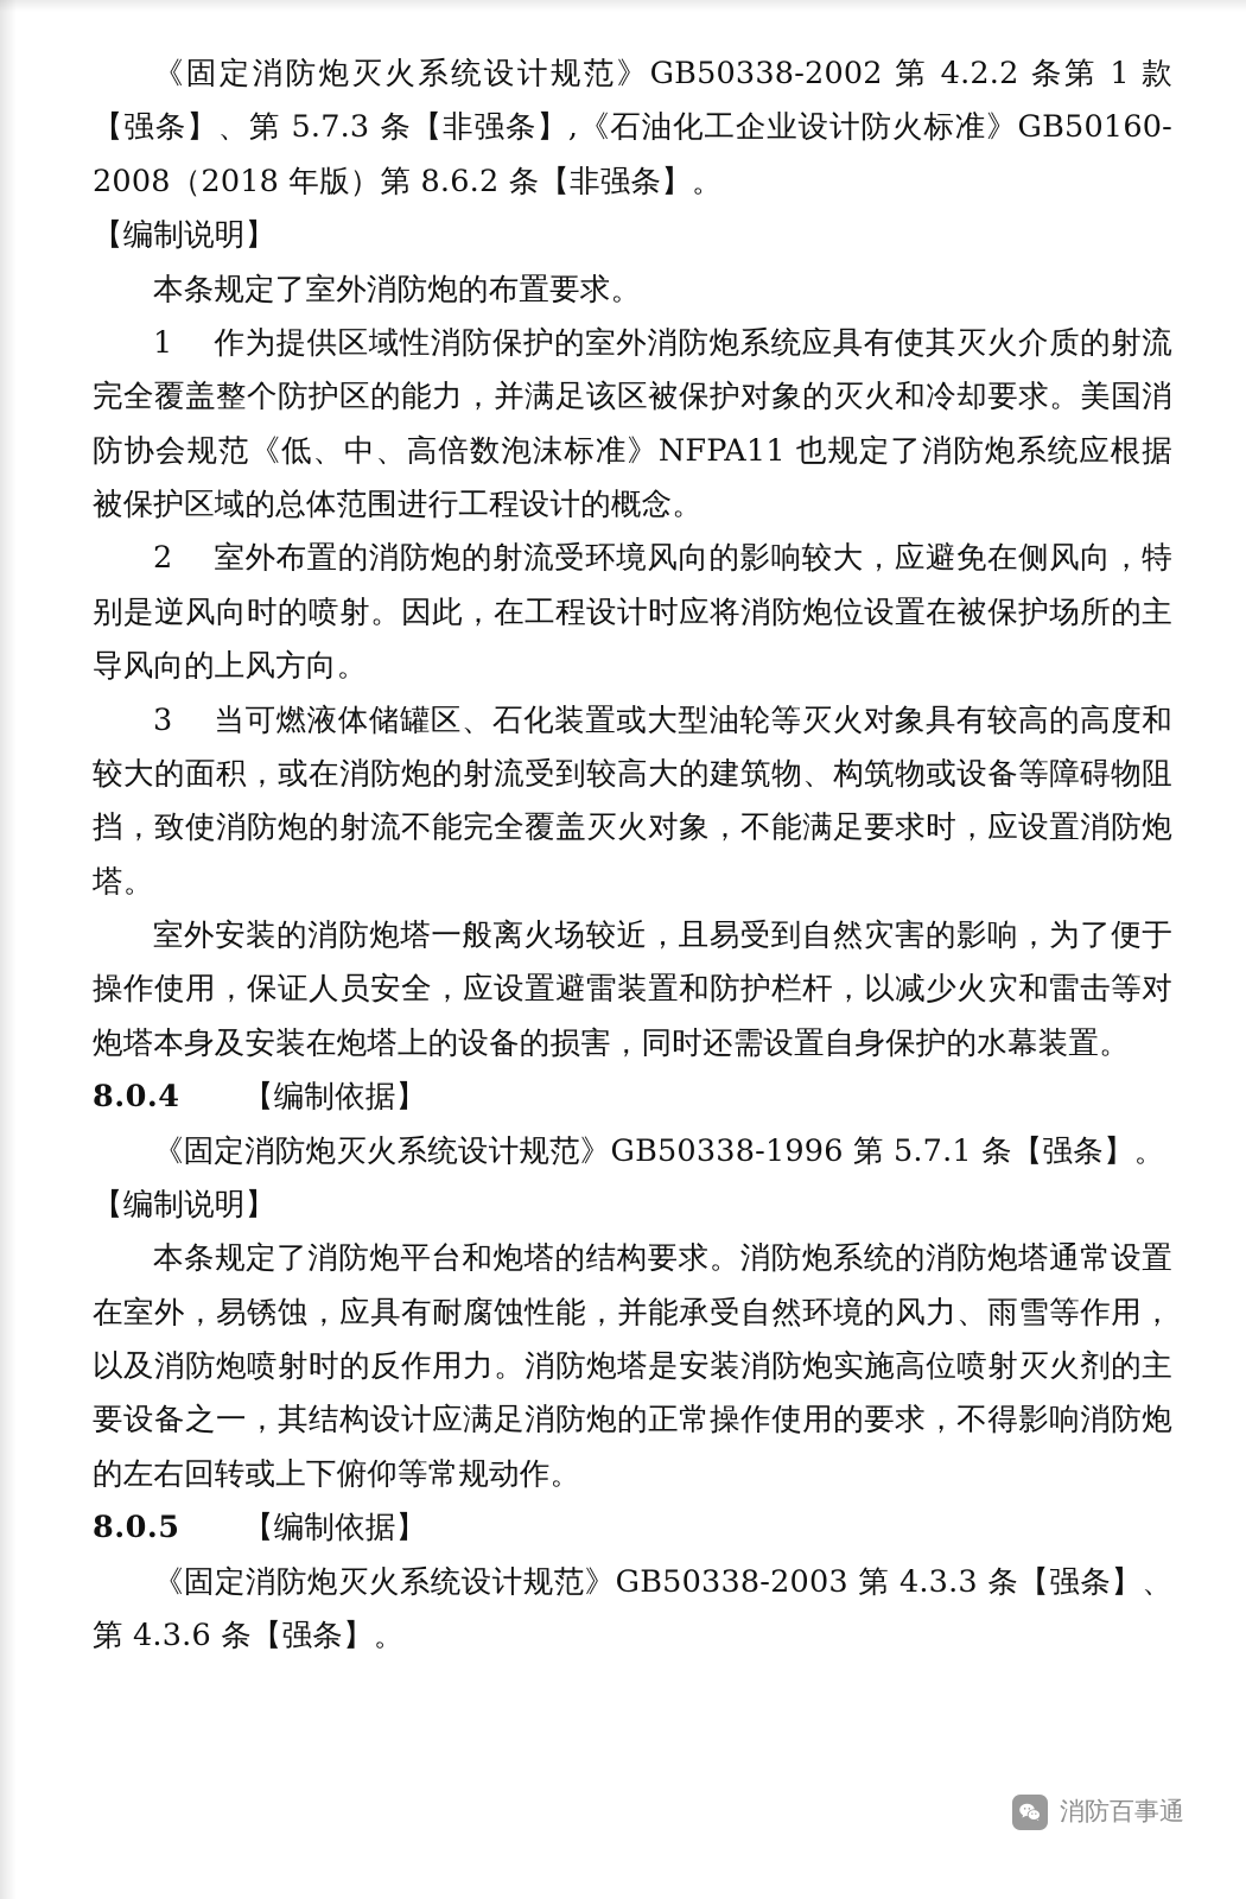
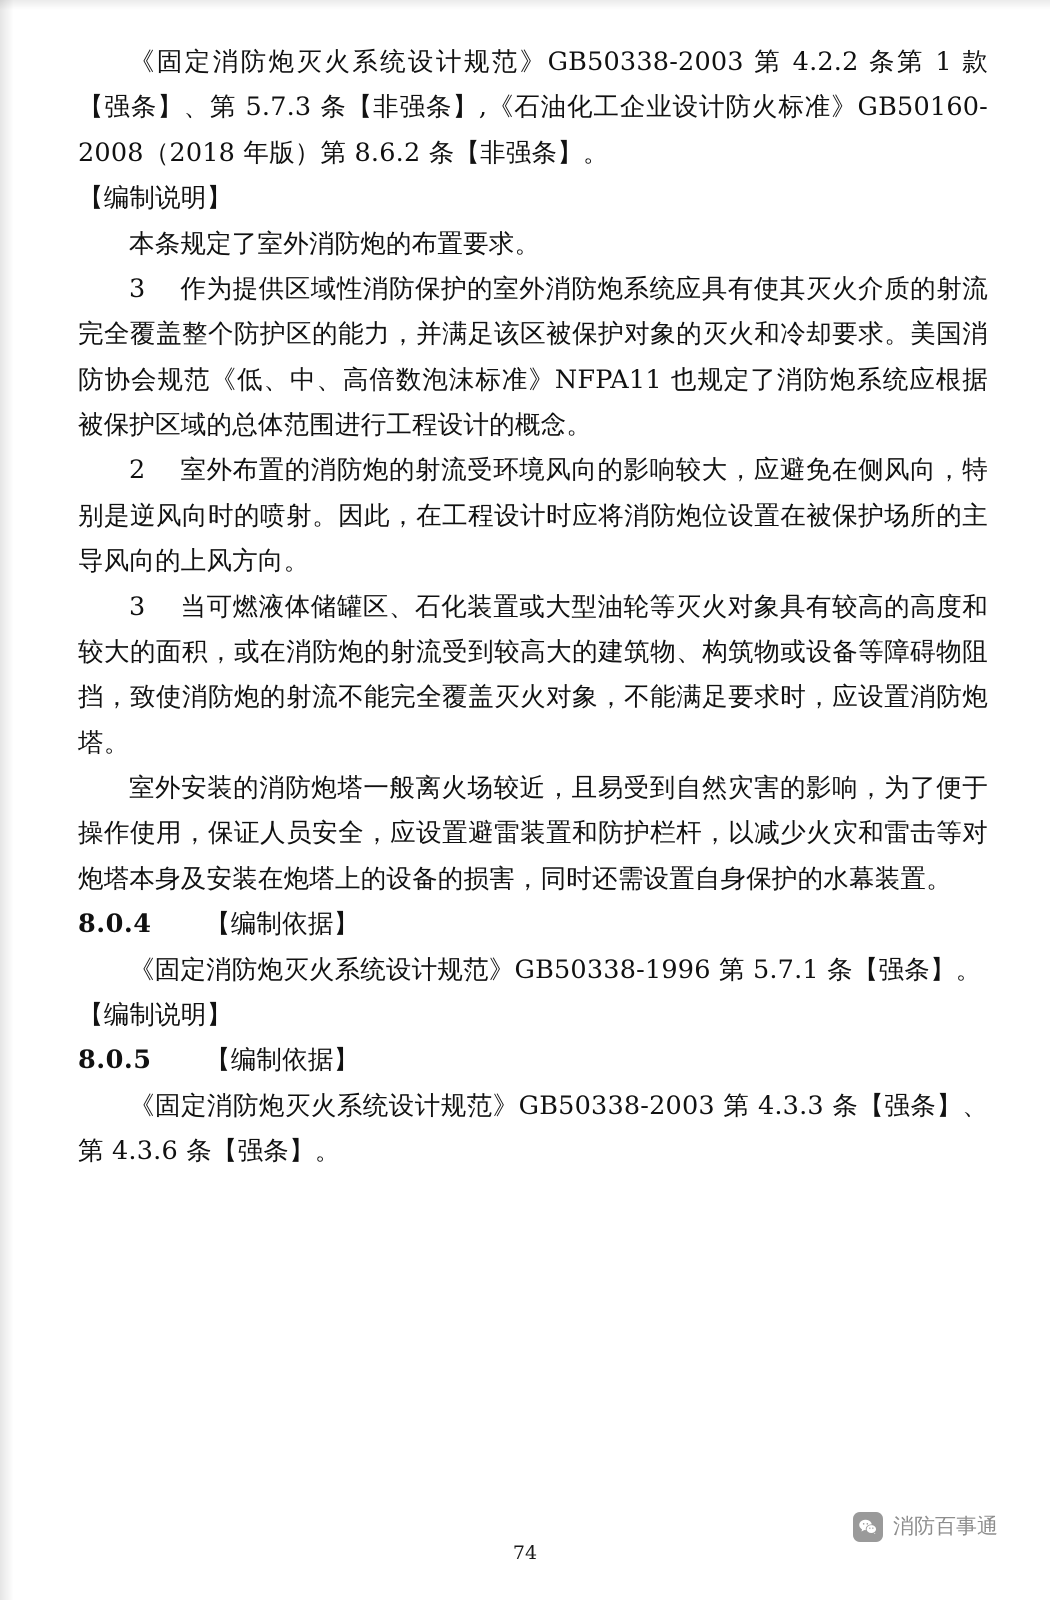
- 《固定消防炮灭火系统设计规范》GB50338-2002 第 4.2.2 条第 1 款【强条】、第 5.7.3 条【非强条】,《石油化工企业设计防火标准》GB50160-2008（2018 年版）第 8.6.2 条【非强条】。
+ 《固定消防炮灭火系统设计规范》GB50338-2003 第 4.2.2 条第 1 款【强条】、第 5.7.3 条【非强条】,《石油化工企业设计防火标准》GB50160-2008（2018 年版）第 8.6.2 条【非强条】。
  【编制说明】
  本条规定了室外消防炮的布置要求。
- 1 作为提供区域性消防保护的室外消防炮系统应具有使其灭火介质的射流完全覆盖整个防护区的能力，并满足该区被保护对象的灭火和冷却要求。美国消防协会规范《低、中、高倍数泡沫标准》NFPA11 也规定了消防炮系统应根据被保护区域的总体范围进行工程设计的概念。
+ 3 作为提供区域性消防保护的室外消防炮系统应具有使其灭火介质的射流完全覆盖整个防护区的能力，并满足该区被保护对象的灭火和冷却要求。美国消防协会规范《低、中、高倍数泡沫标准》NFPA11 也规定了消防炮系统应根据被保护区域的总体范围进行工程设计的概念。
  2 室外布置的消防炮的射流受环境风向的影响较大，应避免在侧风向，特别是逆风向时的喷射。因此，在工程设计时应将消防炮位设置在被保护场所的主导风向的上风方向。
  3 当可燃液体储罐区、石化装置或大型油轮等灭火对象具有较高的高度和较大的面积，或在消防炮的射流受到较高大的建筑物、构筑物或设备等障碍物阻挡，致使消防炮的射流不能完全覆盖灭火对象，不能满足要求时，应设置消防炮塔。
  室外安装的消防炮塔一般离火场较近，且易受到自然灾害的影响，为了便于操作使用，保证人员安全，应设置避雷装置和防护栏杆，以减少火灾和雷击等对炮塔本身及安装在炮塔上的设备的损害，同时还需设置自身保护的水幕装置。
  8.0.4 【编制依据】
  《固定消防炮灭火系统设计规范》GB50338-1996 第 5.7.1 条【强条】。
  【编制说明】
- 本条规定了消防炮平台和炮塔的结构要求。消防炮系统的消防炮塔通常设置在室外，易锈蚀，应具有耐腐蚀性能，并能承受自然环境的风力、雨雪等作用，以及消防炮喷射时的反作用力。消防炮塔是安装消防炮实施高位喷射灭火剂的主要设备之一，其结构设计应满足消防炮的正常操作使用的要求，不得影响消防炮的左右回转或上下俯仰等常规动作。
  8.0.5 【编制依据】
  《固定消防炮灭火系统设计规范》GB50338-2003 第 4.3.3 条【强条】、第 4.3.6 条【强条】。
+ 74
  消防百事通
